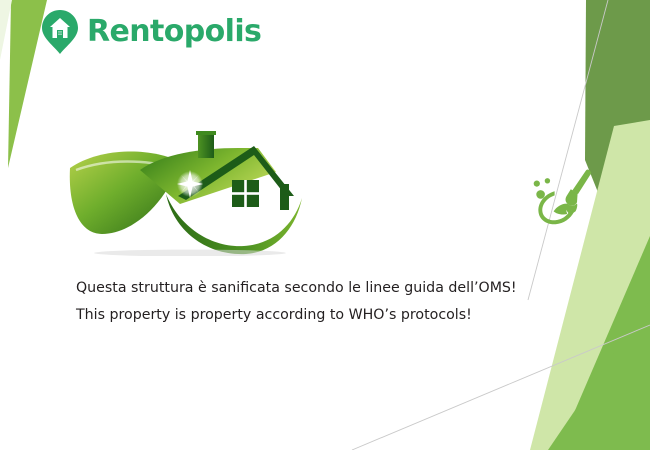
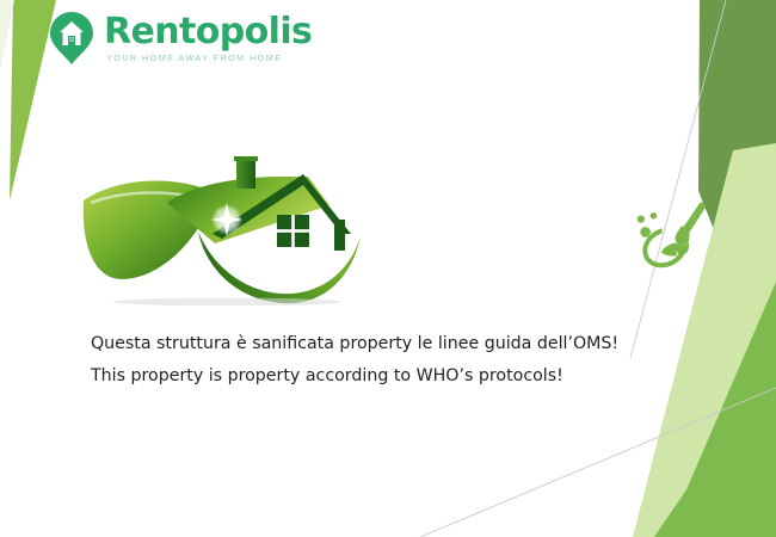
  Rentopolis
+ YOUR HOME AWAY FROM HOME
- Questa struttura è sanificata secondo le linee guida dell’OMS!
+ Questa struttura è sanificata property le linee guida dell’OMS!
  This property is property according to WHO’s protocols!
